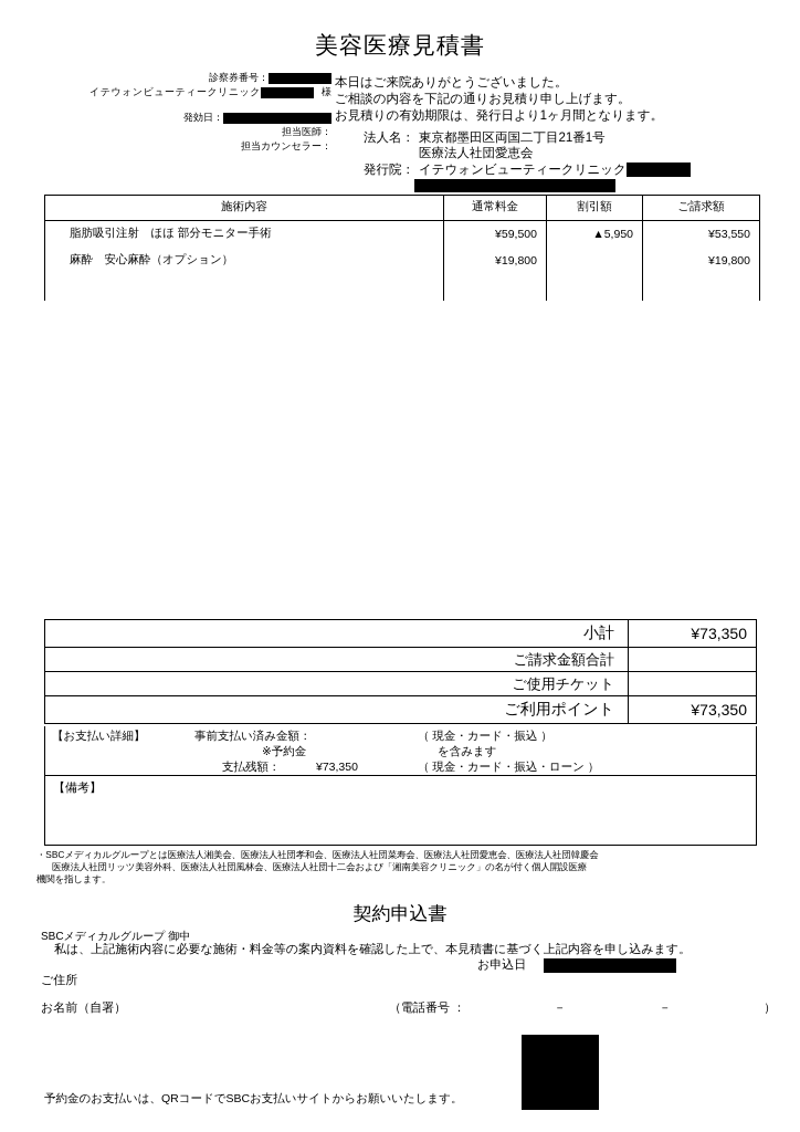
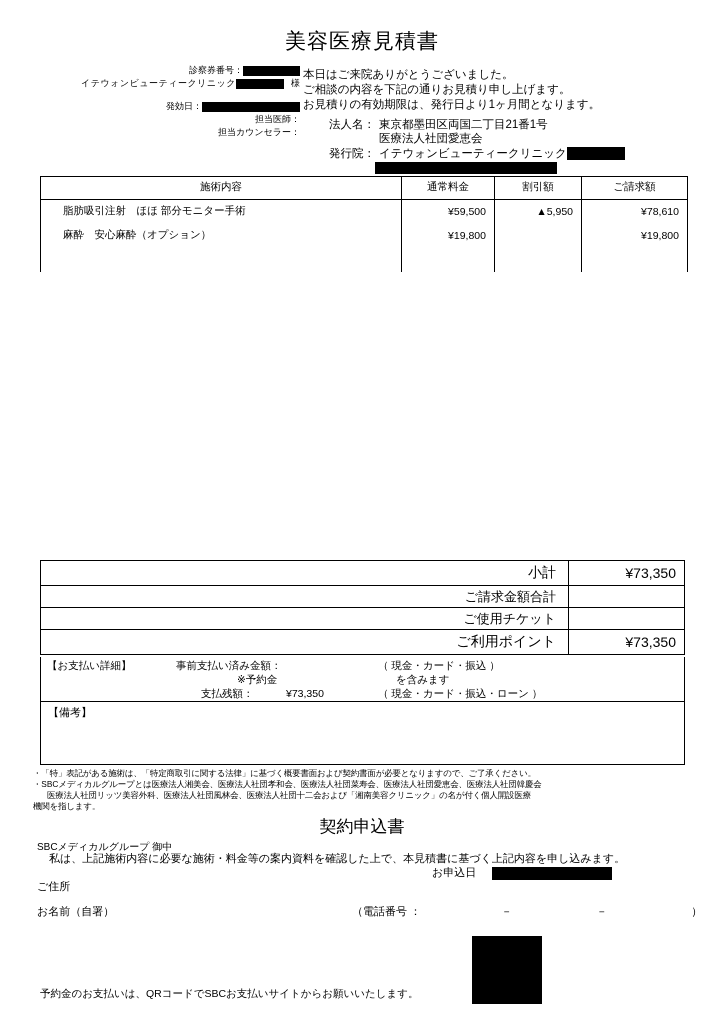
  美容医療見積書
  診察券番号：
  イテウォンビューティークリニック
  様
  発効日：
  担当医師：
  担当カウンセラー：
  本日はご来院ありがとうございました。
  ご相談の内容を下記の通りお見積り申し上げます。
  お見積りの有効期限は、発行日より1ヶ月間となります。
  法人名：
  東京都墨田区両国二丁目21番1号
  医療法人社団愛恵会
  発行院：
  イテウォンビューティークリニック
  施術内容	通常料金	割引額	ご請求額
- 脂肪吸引注射 ほほ 部分モニター手術	¥59,500	▲5,950	¥53,550
+ 脂肪吸引注射 ほほ 部分モニター手術	¥59,500	▲5,950	¥78,610
  麻酔 安心麻酔（オプション）	¥19,800		¥19,800
  小計	¥73,350
  ご請求金額合計
  ご使用チケット
  ご利用ポイント	¥73,350
  【お支払い詳細】
  事前支払い済み金額：
  （ 現金・カード・振込 ）
  ※予約金
  を含みます
  支払残額：
  ¥73,350
  （ 現金・カード・振込・ローン ）
  【備考】
+ ・「特」表記がある施術は、「特定商取引に関する法律」に基づく概要書面および契約書面が必要となりますので、ご了承ください。
  ・SBCメディカルグループとは医療法人湘美会、医療法人社団孝和会、医療法人社団菜寿会、医療法人社団愛恵会、医療法人社団韓慶会
  医療法人社団リッツ美容外科、医療法人社団風林会、医療法人社団十二会および「湘南美容クリニック」の名が付く個人開設医療
  機関を指します。
  契約申込書
  SBCメディカルグループ 御中
  私は、上記施術内容に必要な施術・料金等の案内資料を確認した上で、本見積書に基づく上記内容を申し込みます。
  お申込日
  ご住所
  お名前（自署）
  （電話番号 ： － － ）
  予約金のお支払いは、QRコードでSBCお支払いサイトからお願いいたします。
